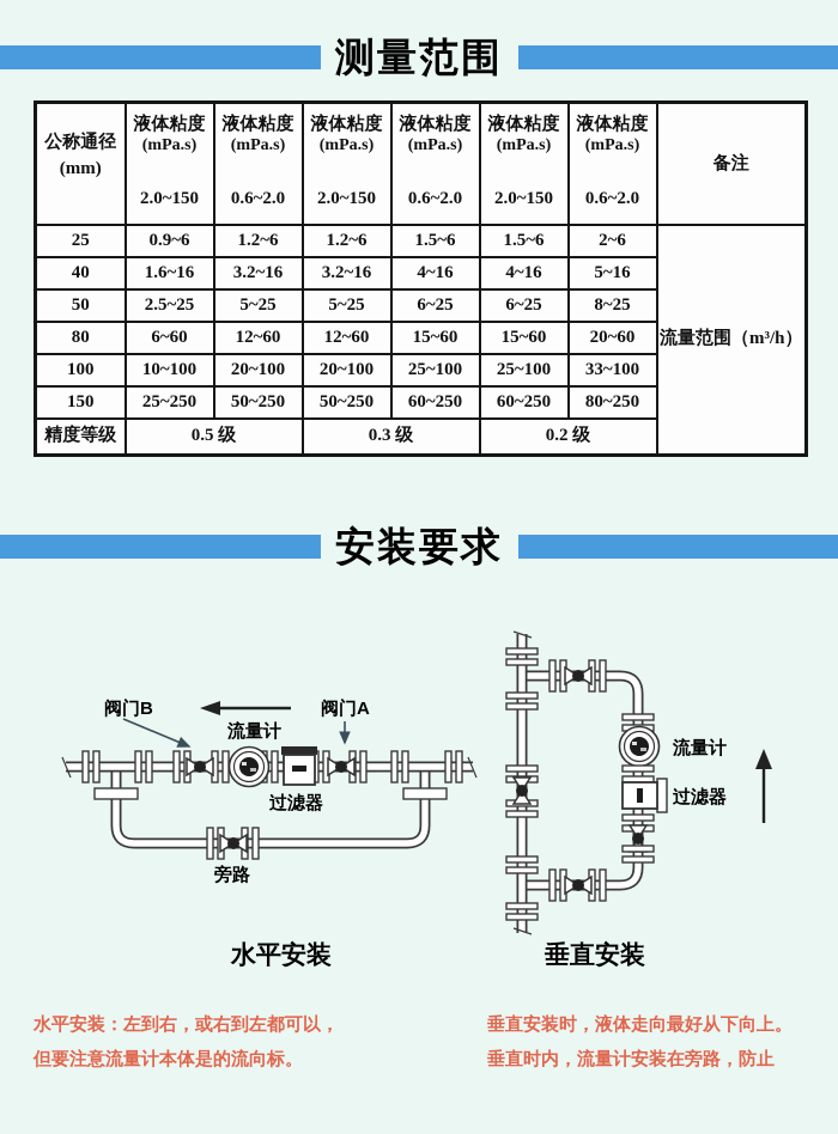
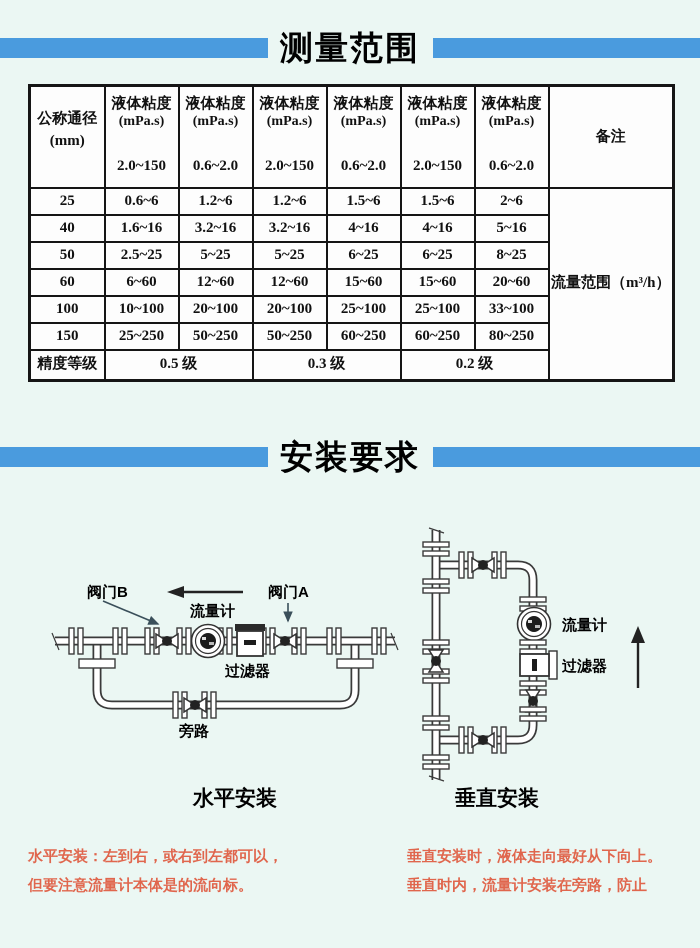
  测量范围
  公称通径 (mm)	液体粘度(mPa.s)2.0~150	液体粘度(mPa.s)0.6~2.0	液体粘度(mPa.s)2.0~150	液体粘度(mPa.s)0.6~2.0	液体粘度(mPa.s)2.0~150	液体粘度(mPa.s)0.6~2.0	备注
- 25	0.9~6	1.2~6	1.2~6	1.5~6	1.5~6	2~6	流量范围（m³/h）
+ 25	0.6~6	1.2~6	1.2~6	1.5~6	1.5~6	2~6	流量范围（m³/h）
  40	1.6~16	3.2~16	3.2~16	4~16	4~16	5~16
  50	2.5~25	5~25	5~25	6~25	6~25	8~25
- 80	6~60	12~60	12~60	15~60	15~60	20~60
+ 60	6~60	12~60	12~60	15~60	15~60	20~60
  100	10~100	20~100	20~100	25~100	25~100	33~100
  150	25~250	50~250	50~250	60~250	60~250	80~250
  精度等级	0.5 级	0.3 级	0.2 级
  安装要求
  阀门B
  流量计
  阀门A
  过滤器
  旁路
  流量计
  过滤器
  水平安装
  垂直安装
  水平安装：左到右，或右到左都可以，
  但要注意流量计本体是的流向标。
  垂直安装时，液体走向最好从下向上。
  垂直时内，流量计安装在旁路，防止
